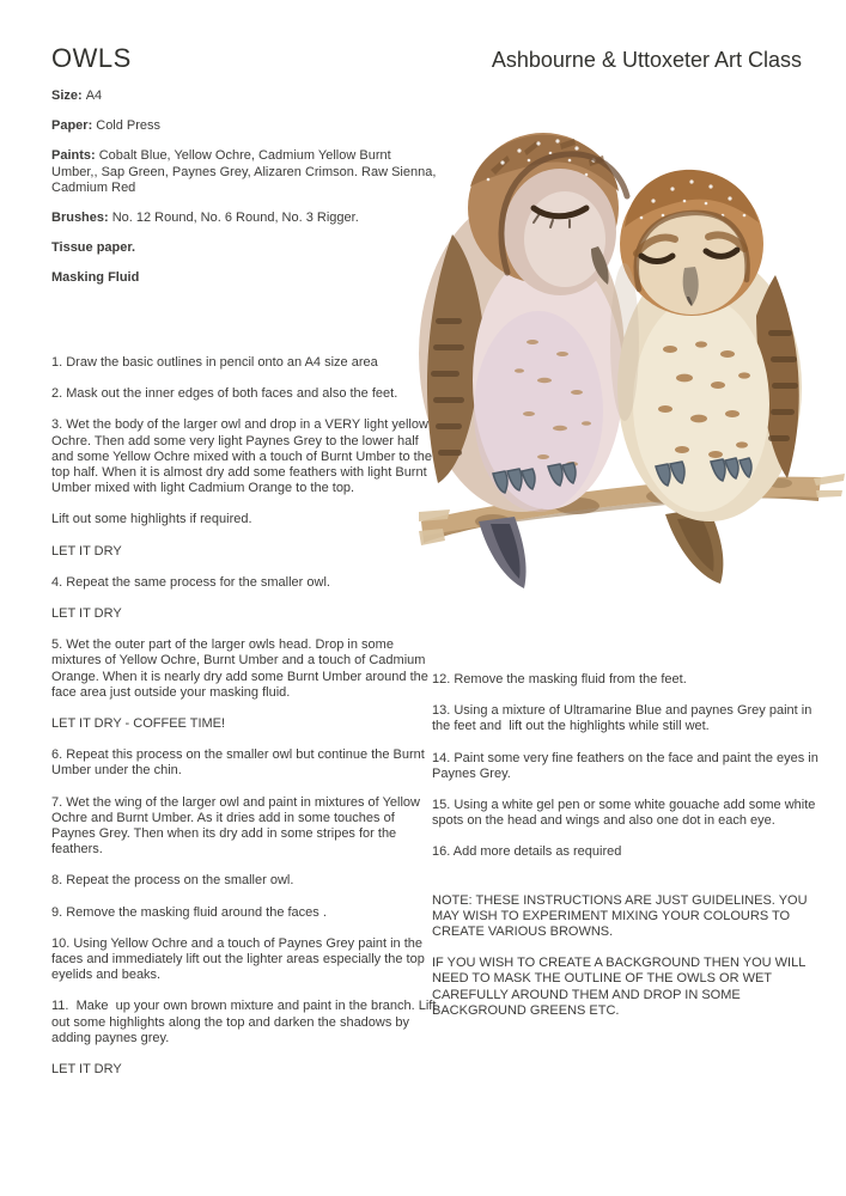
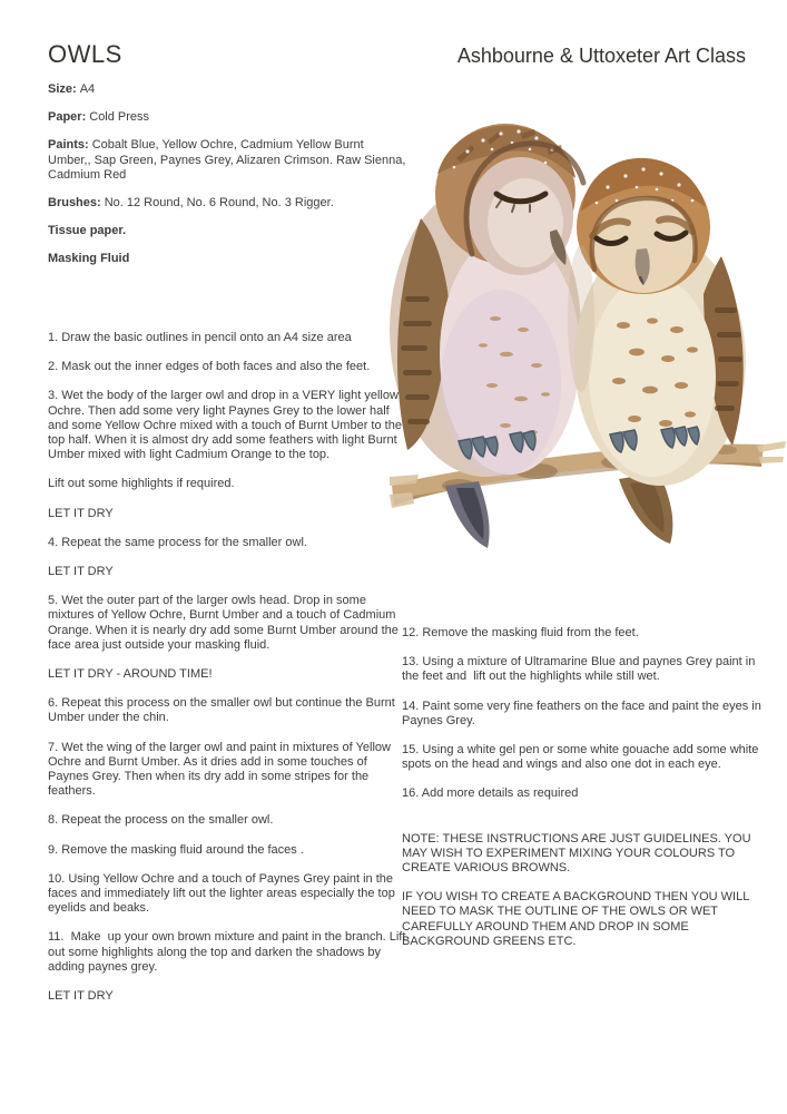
  OWLS
  Ashbourne & Uttoxeter Art Class
  Size: A4
  Paper: Cold Press
  Paints: Cobalt Blue, Yellow Ochre, Cadmium Yellow Burnt Umber,, Sap Green, Paynes Grey, Alizaren Crimson. Raw Sienna, Cadmium Red
  Brushes: No. 12 Round, No. 6 Round, No. 3 Rigger.
  Tissue paper.
  Masking Fluid
  1. Draw the basic outlines in pencil onto an A4 size area
  2. Mask out the inner edges of both faces and also the feet.
  3. Wet the body of the larger owl and drop in a VERY light yellow Ochre. Then add some very light Paynes Grey to the lower half and some Yellow Ochre mixed with a touch of Burnt Umber to the top half. When it is almost dry add some feathers with light Burnt Umber mixed with light Cadmium Orange to the top.
  Lift out some highlights if required.
  LET IT DRY
  4. Repeat the same process for the smaller owl.
  LET IT DRY
  5. Wet the outer part of the larger owls head. Drop in some mixtures of Yellow Ochre, Burnt Umber and a touch of Cadmium Orange. When it is nearly dry add some Burnt Umber around the face area just outside your masking fluid.
- LET IT DRY - COFFEE TIME!
+ LET IT DRY - AROUND TIME!
  6. Repeat this process on the smaller owl but continue the Burnt Umber under the chin.
  7. Wet the wing of the larger owl and paint in mixtures of Yellow Ochre and Burnt Umber. As it dries add in some touches of Paynes Grey. Then when its dry add in some stripes for the feathers.
  8. Repeat the process on the smaller owl.
  9. Remove the masking fluid around the faces .
  10. Using Yellow Ochre and a touch of Paynes Grey paint in the faces and immediately lift out the lighter areas especially the top eyelids and beaks.
  11. Make up your own brown mixture and paint in the branch. Lift out some highlights along the top and darken the shadows by adding paynes grey.
  LET IT DRY
  12. Remove the masking fluid from the feet.
  13. Using a mixture of Ultramarine Blue and paynes Grey paint in the feet and lift out the highlights while still wet.
  14. Paint some very fine feathers on the face and paint the eyes in Paynes Grey.
  15. Using a white gel pen or some white gouache add some white spots on the head and wings and also one dot in each eye.
  16. Add more details as required
  NOTE: THESE INSTRUCTIONS ARE JUST GUIDELINES. YOU MAY WISH TO EXPERIMENT MIXING YOUR COLOURS TO CREATE VARIOUS BROWNS.
  IF YOU WISH TO CREATE A BACKGROUND THEN YOU WILL NEED TO MASK THE OUTLINE OF THE OWLS OR WET CAREFULLY AROUND THEM AND DROP IN SOME BACKGROUND GREENS ETC.
